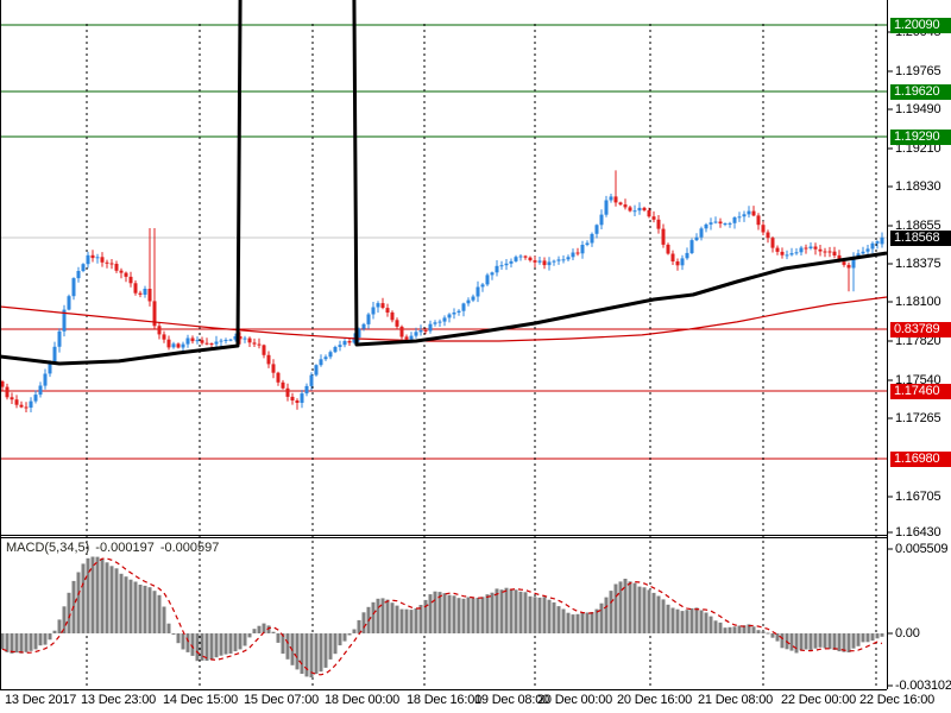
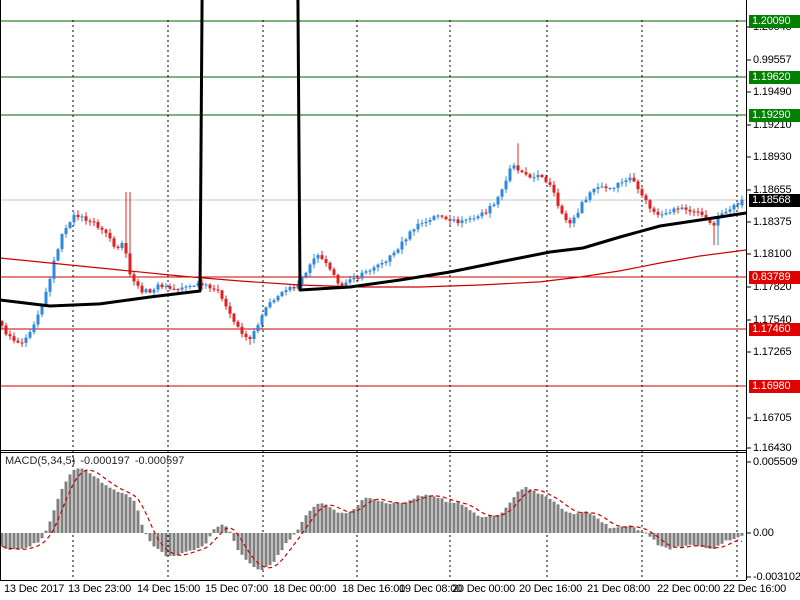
  MACD(5,34,5) -0.000197 -0.000597
- 1.19765
+ 0.99557
  1.19490
  1.19210
  1.18930
  1.18655
  1.18375
  1.18100
  1.17820
  1.17540
  1.17265
  1.16705
  1.16430
  1.20090
  1.19620
  1.19290
  1.18568
  0.83789
  1.17460
  1.16980
  0.005509
  0.00
  -0.003102
  13 Dec 2017
  13 Dec 23:00
  14 Dec 15:00
  15 Dec 07:00
  18 Dec 00:00
  18 Dec 16:00
  19 Dec 08:00
  20 Dec 00:00
  20 Dec 16:00
  21 Dec 08:00
  22 Dec 00:00
  22 Dec 16:00
